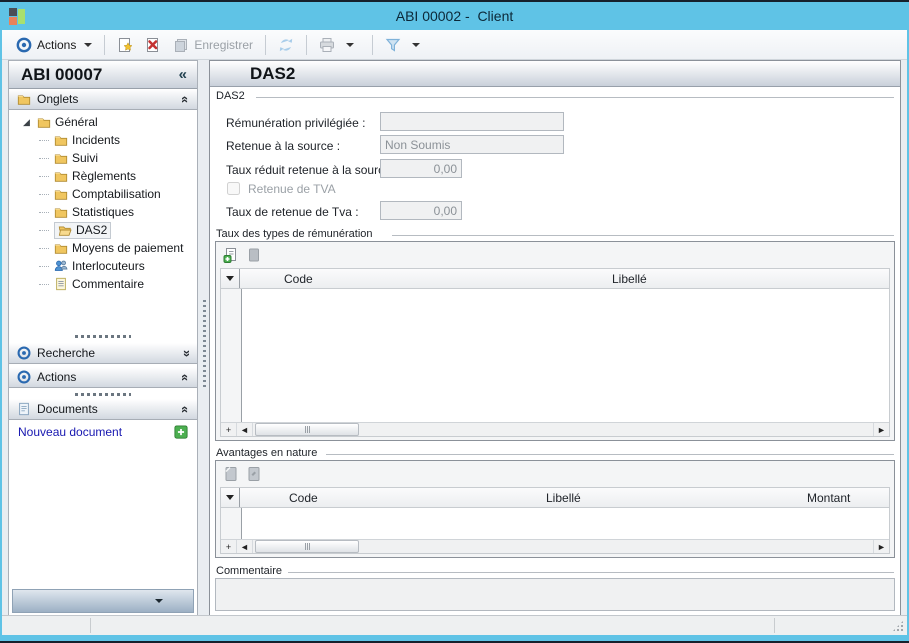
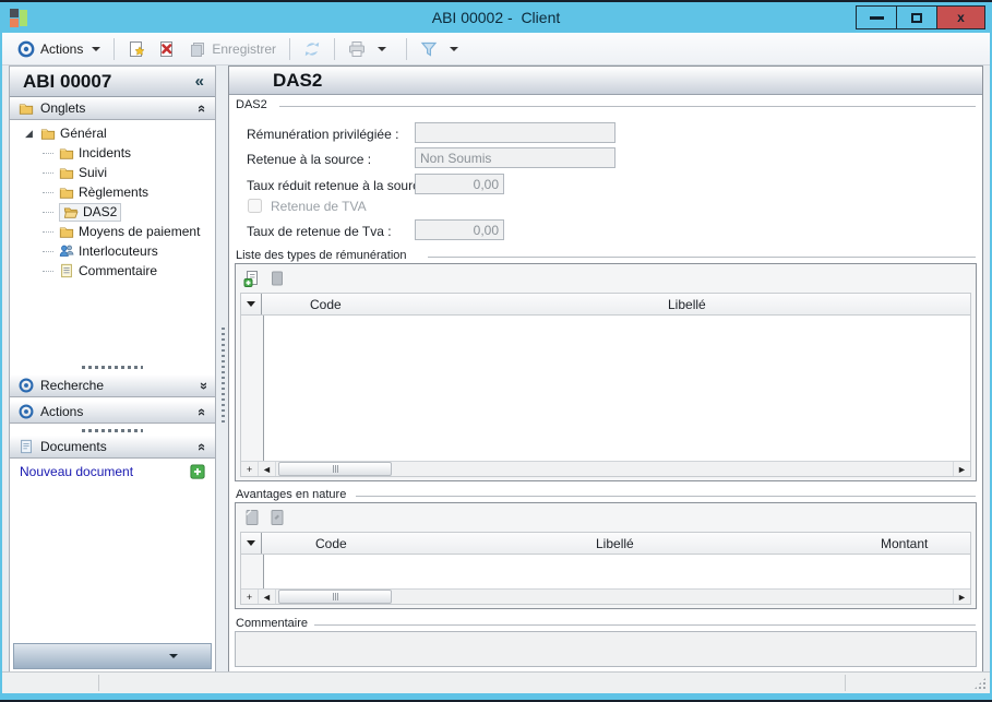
  ABI 00002 - Client
+ x
  Actions
  Enregistrer
  ABI 00007
  «
  Onglets
  ◢
  Général
  Incidents
  Suivi
  Règlements
- Comptabilisation
- Statistiques
  DAS2
  Moyens de paiement
  Interlocuteurs
  Commentaire
  Recherche
  Actions
  Documents
  Nouveau document
  DAS2
  DAS2
  Rémunération privilégiée :
  Retenue à la source :
  Non Soumis
  Taux réduit retenue à la sour
  0,00
  Retenue de TVA
  Taux de retenue de Tva :
  0,00
- Taux des types de rémunération
+ Liste des types de rémunération
  Code
  Libellé
  +
  ◄
  ►
  Avantages en nature
  Code
  Libellé
  Montant
  +
  ◄
  ►
  Commentaire
